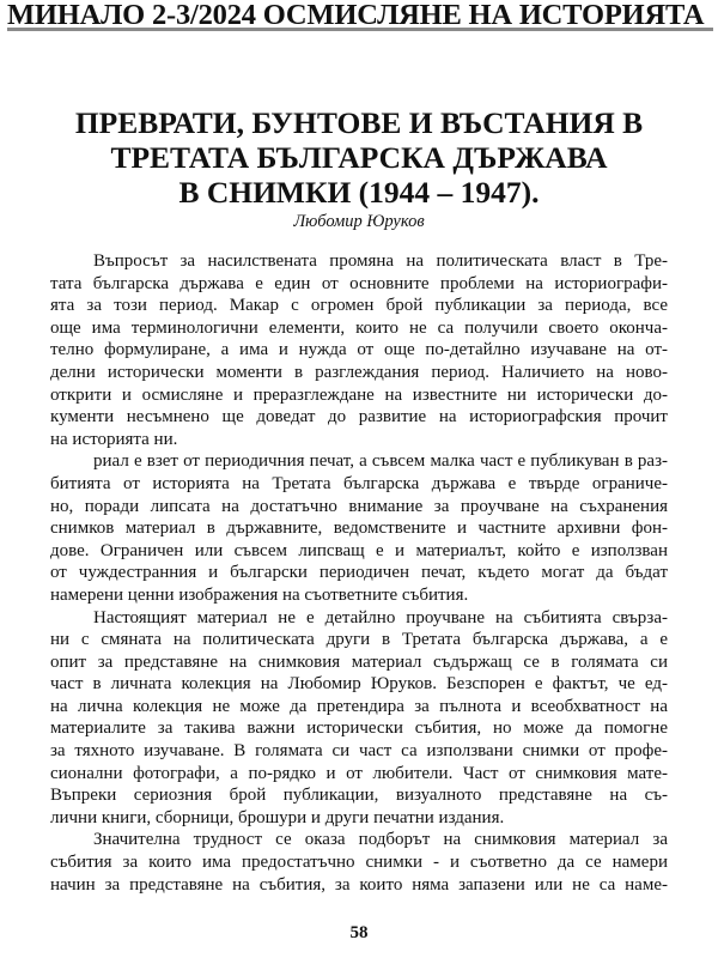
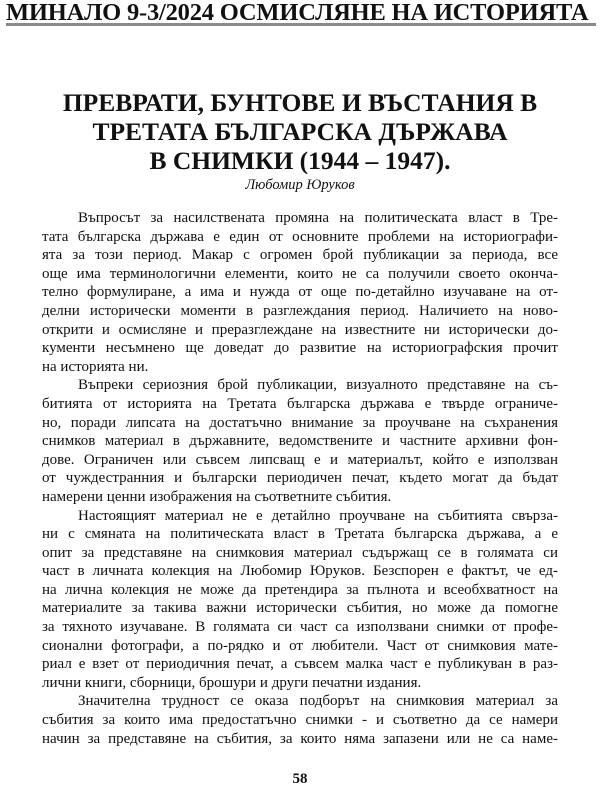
- МИНАЛО 2-3/2024 ОСМИСЛЯНЕ НА ИСТОРИЯТА
+ МИНАЛО 9-3/2024 ОСМИСЛЯНЕ НА ИСТОРИЯТА
  ПРЕВРАТИ, БУНТОВЕ И ВЪСТАНИЯ В
  ТРЕТАТА БЪЛГАРСКА ДЪРЖАВА
  В СНИМКИ (1944 – 1947).
  Любомир Юруков
  Въпросът за насилствената промяна на политическата власт в Тре-
  тата българска държава е един от основните проблеми на историографи-
  ята за този период. Макар с огромен брой публикации за периода, все
  още има терминологични елементи, които не са получили своето оконча-
  телно формулиране, а има и нужда от още по-детайлно изучаване на от-
  делни исторически моменти в разглеждания период. Наличието на ново-
  открити и осмисляне и преразглеждане на известните ни исторически до-
  кументи несъмнено ще доведат до развитие на историографския прочит
  на историята ни.
- риал е взет от периодичния печат, а съвсем малка част е публикуван в раз-
+ Въпреки сериозния брой публикации, визуалното представяне на съ-
  битията от историята на Третата българска държава е твърде ограниче-
  но, поради липсата на достатъчно внимание за проучване на съхранения
  снимков материал в държавните, ведомствените и частните архивни фон-
  дове. Ограничен или съвсем липсващ е и материалът, който е използван
  от чуждестранния и български периодичен печат, където могат да бъдат
  намерени ценни изображения на съответните събития.
  Настоящият материал не е детайлно проучване на събитията свърза-
- ни с смяната на политическата други в Третата българска държава, а е
+ ни с смяната на политическата власт в Третата българска държава, а е
  опит за представяне на снимковия материал съдържащ се в голямата си
  част в личната колекция на Любомир Юруков. Безспорен е фактът, че ед-
  на лична колекция не може да претендира за пълнота и всеобхватност на
  материалите за такива важни исторически събития, но може да помогне
  за тяхното изучаване. В голямата си част са използвани снимки от профе-
  сионални фотографи, а по-рядко и от любители. Част от снимковия мате-
- Въпреки сериозния брой публикации, визуалното представяне на съ-
+ риал е взет от периодичния печат, а съвсем малка част е публикуван в раз-
  лични книги, сборници, брошури и други печатни издания.
  Значителна трудност се оказа подборът на снимковия материал за
  събития за които има предостатъчно снимки - и съответно да се намери
  начин за представяне на събития, за които няма запазени или не са наме-
  58
